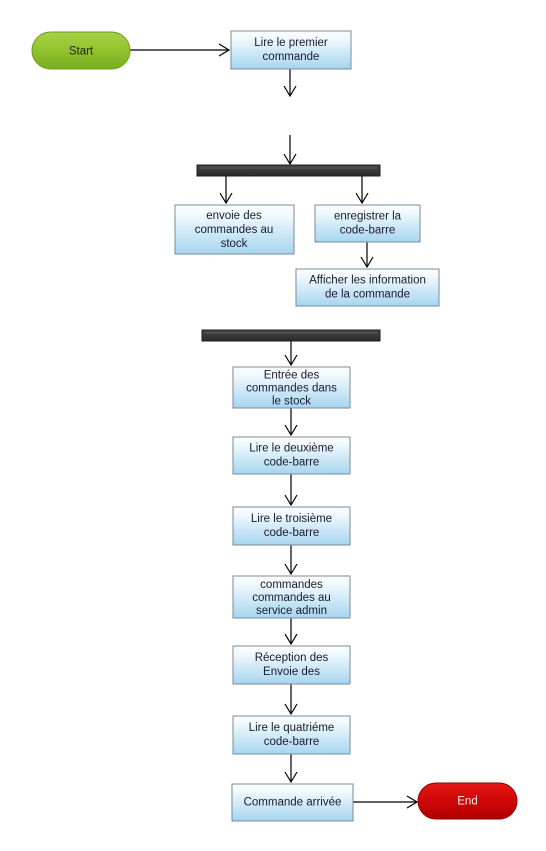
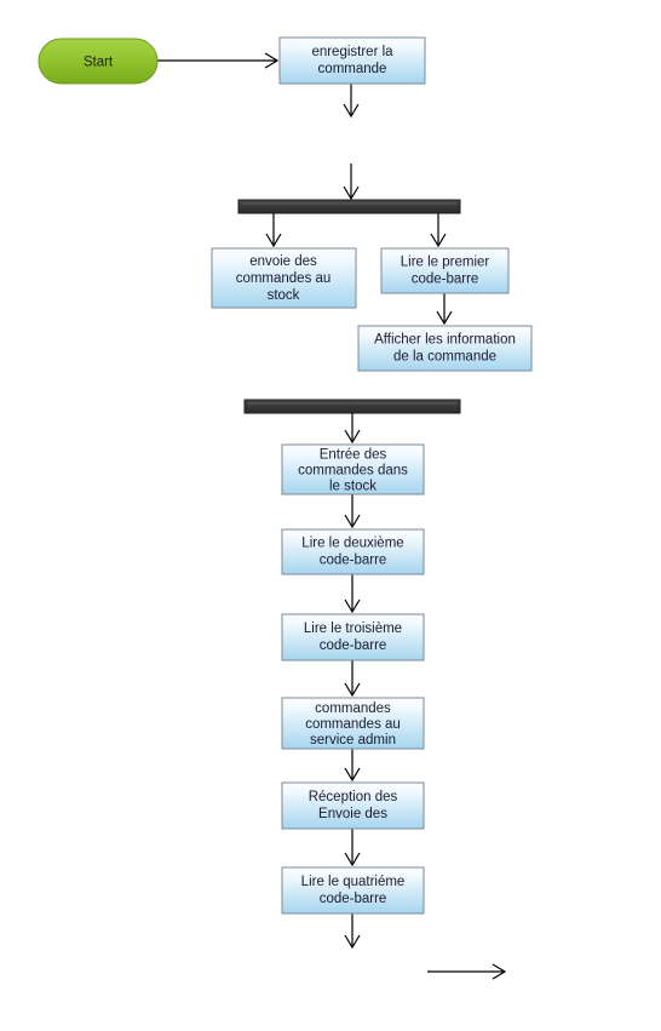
  Start
- Lire le premier
+ enregistrer la
  commande
  envoie des
  commandes au
  stock
- enregistrer la
+ Lire le premier
  code-barre
  Afficher les information
  de la commande
  Entrée des
  commandes dans
  le stock
  Lire le deuxième
  code-barre
  Lire le troisième
  code-barre
  commandes
  commandes au
  service admin
  Réception des
  Envoie des
  Lire le quatriéme
  code-barre
- Commande arrivée
- End
